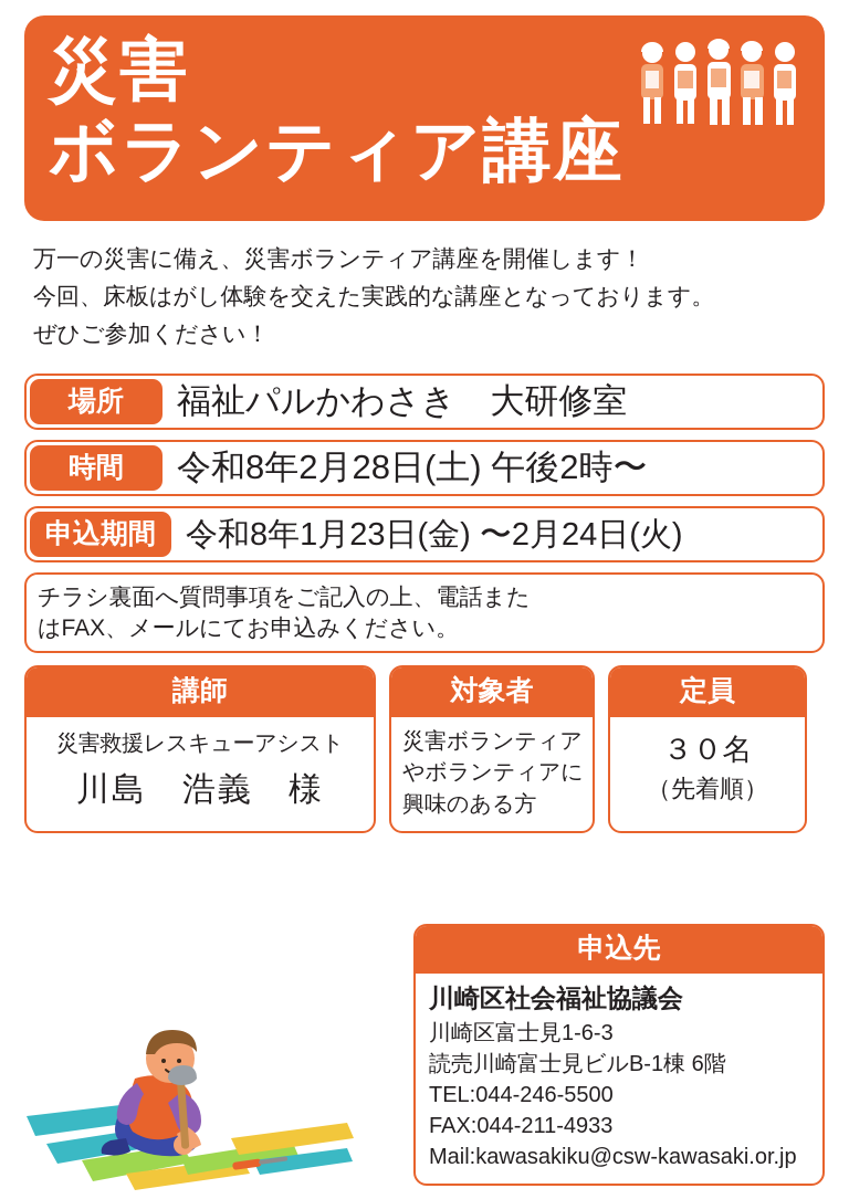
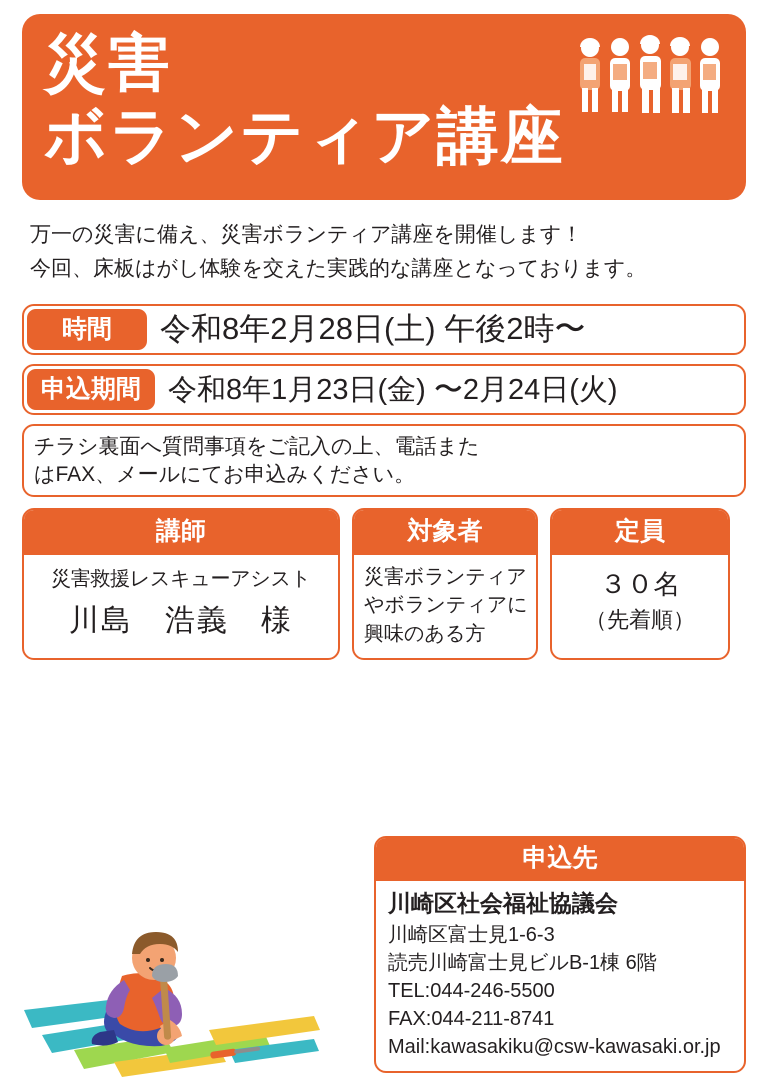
  災害
  ボランティア講座
  万一の災害に備え、災害ボランティア講座を開催します！
  今回、床板はがし体験を交えた実践的な講座となっております。
- ぜひご参加ください！
- 場所
- 福祉パルかわさき 大研修室
  時間
  令和8年2月28日(土) 午後2時〜
  申込期間
  令和8年1月23日(金) 〜2月24日(火)
  チラシ裏面へ質問事項をご記入の上、電話また
  はFAX、メールにてお申込みください。
  講師
  災害救援レスキューアシスト
  川島 浩義 様
  対象者
  災害ボランティア
  やボランティアに
  興味のある方
  定員
  ３０名
  （先着順）
  申込先
  川崎区社会福祉協議会
  川崎区富士見1-6-3
  読売川崎富士見ビルB-1棟 6階
  TEL:044-246-5500
- FAX:044-211-4933
+ FAX:044-211-8741
  Mail:kawasakiku@csw-kawasaki.or.jp
